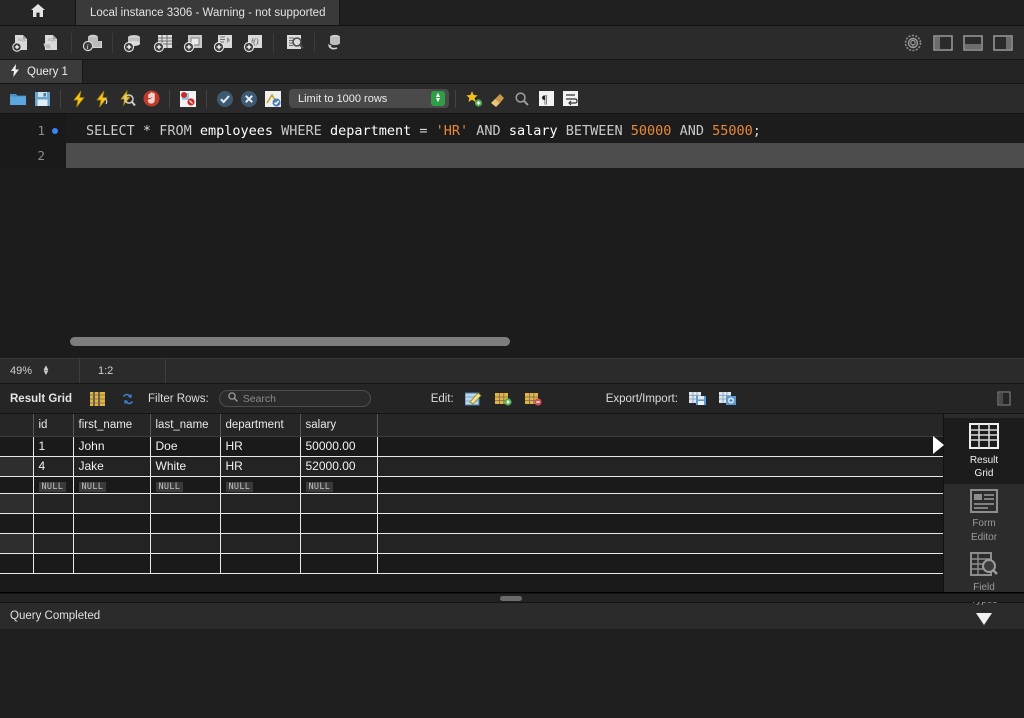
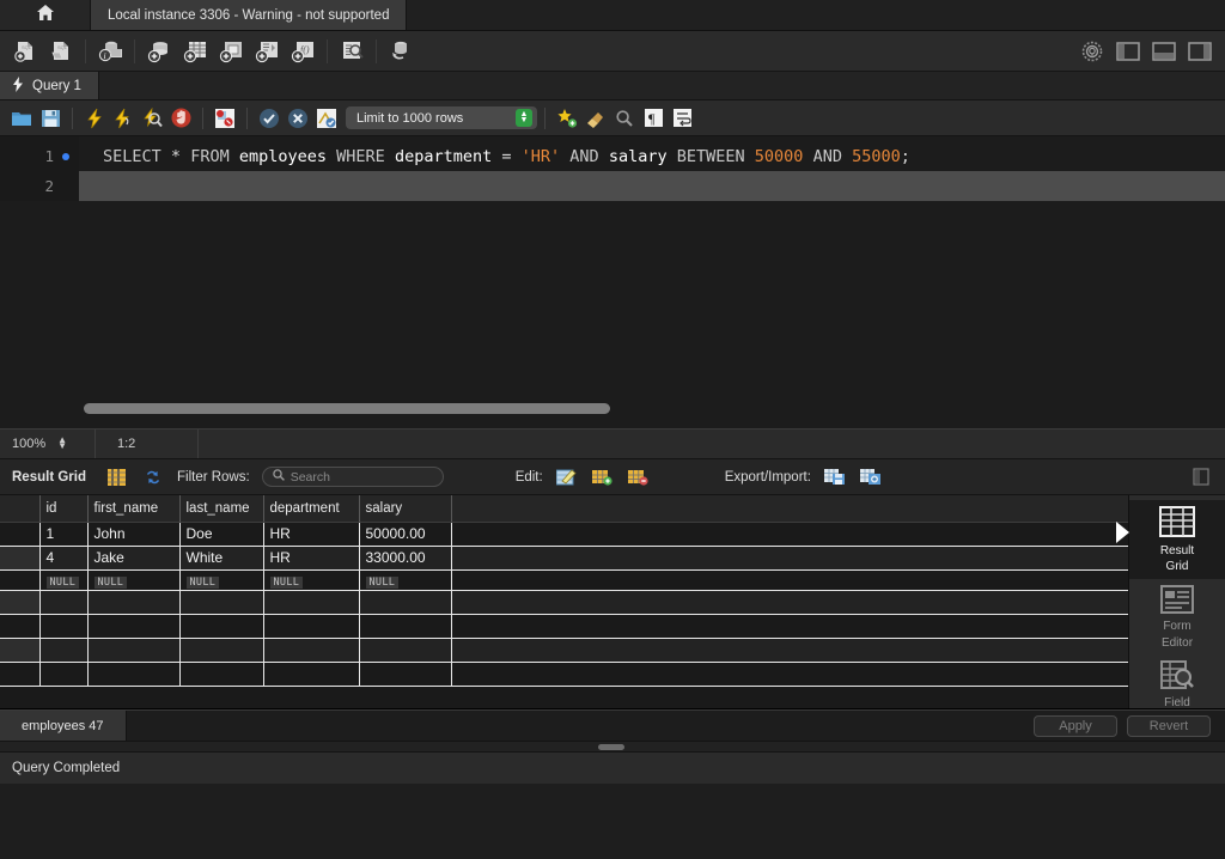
  Local instance 3306 - Warning - not supported
  i
  f()
  Query 1
  Limit to 1000 rows
  ¶
  1
  2
  SELECT
  *
  FROM
  employees
  WHERE
  department
  =
  'HR'
  AND
  salary
  BETWEEN
  50000
  AND
  55000
  ;
- 49%
+ 100%
  ▲
  ▼
  1:2
  Result Grid
  Filter Rows:
  Search
  Edit:
  Export/Import:
  	id	first_name	last_name	department	salary
  	1	John	Doe	HR	50000.00
- 	4	Jake	White	HR	52000.00
+ 	4	Jake	White	HR	33000.00
  	NULL	NULL	NULL	NULL	NULL
  Result
  Grid
  Form
  Editor
  Field
+ employees 47
+ Apply
+ Revert
  Query Completed
